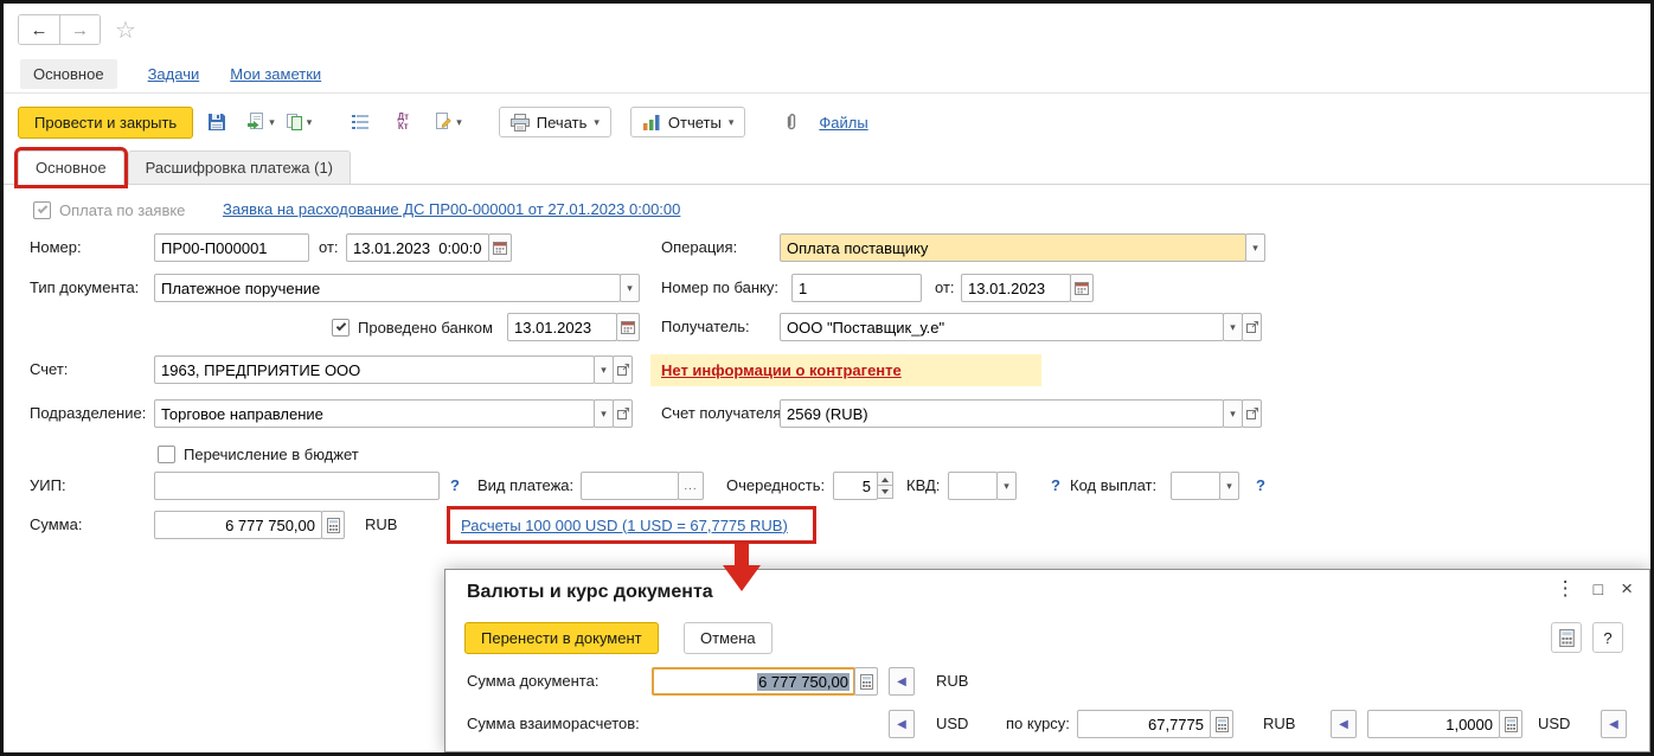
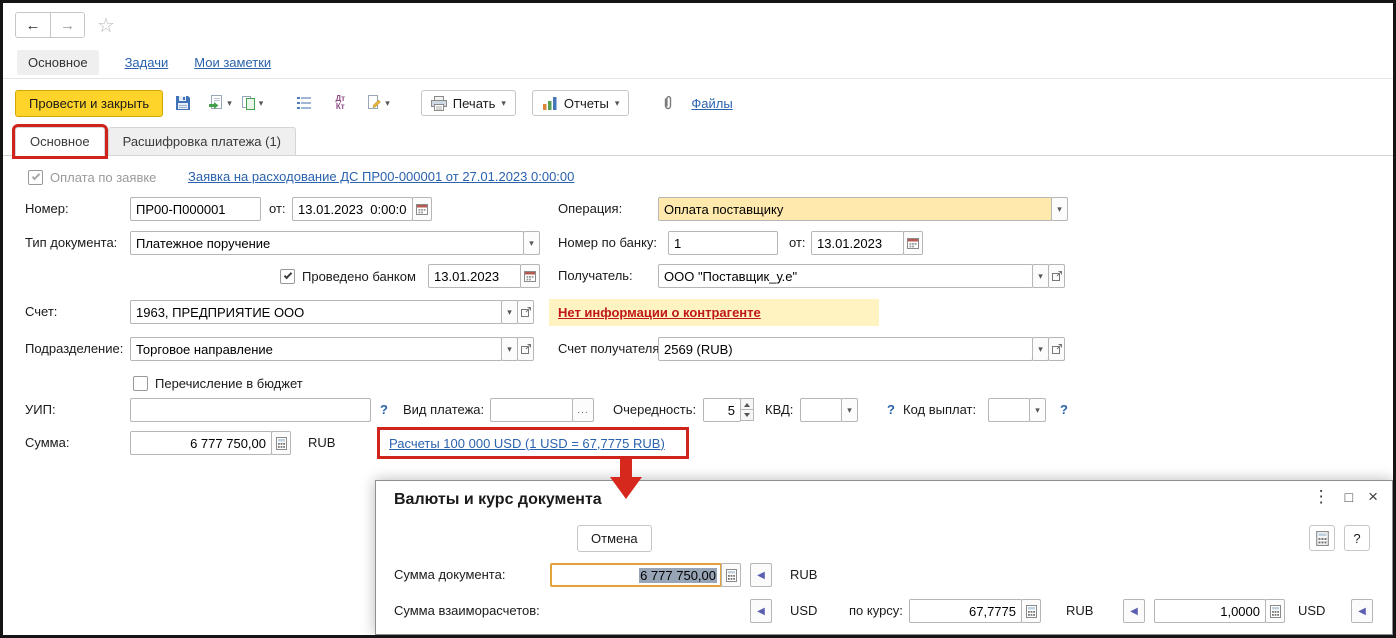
  ←
  →
  ☆
  Основное
  Задачи
  Мои заметки
  Провести и закрыть
  ▾
  ▾
  Дт Кт
  ▾
  Печать
  ▾
  Отчеты
  ▾
  Файлы
  Основное
  Расшифровка платежа (1)
  Оплата по заявке
  Заявка на расходование ДС ПР00-000001 от 27.01.2023 0:00:00
  Номер:
  ПР00-П000001
  от:
  13.01.2023 0:00:0
  Операция:
  Оплата поставщику
  ▾
  Тип документа:
  Платежное поручение
  ▾
  Номер по банку:
  1
  от:
  13.01.2023
  Проведено банком
  13.01.2023
  Получатель:
  ООО "Поставщик_у.е"
  ▾
  Счет:
  1963, ПРЕДПРИЯТИЕ ООО
  ▾
  Нет информации о контрагенте
  Подразделение:
  Торговое направление
  ▾
  Счет получателя
  2569 (RUB)
  ▾
  Перечисление в бюджет
  УИП:
  ?
  Вид платежа:
  ...
  Очередность:
  5
  КВД:
  ▾
  ?
  Код выплат:
  ▾
  ?
  Сумма:
  6 777 750,00
  RUB
  Расчеты 100 000 USD (1 USD = 67,7775 RUB)
  Валюты и курс документа
  ⋮
  □
  ×
- Перенести в документ
  Отмена
  ?
  Сумма документа:
  6 777 750,00
  ◀
  RUB
  Сумма взаиморасчетов:
  ◀
  USD
  по курсу:
  67,7775
  RUB
  ◀
  1,0000
  USD
  ◀
